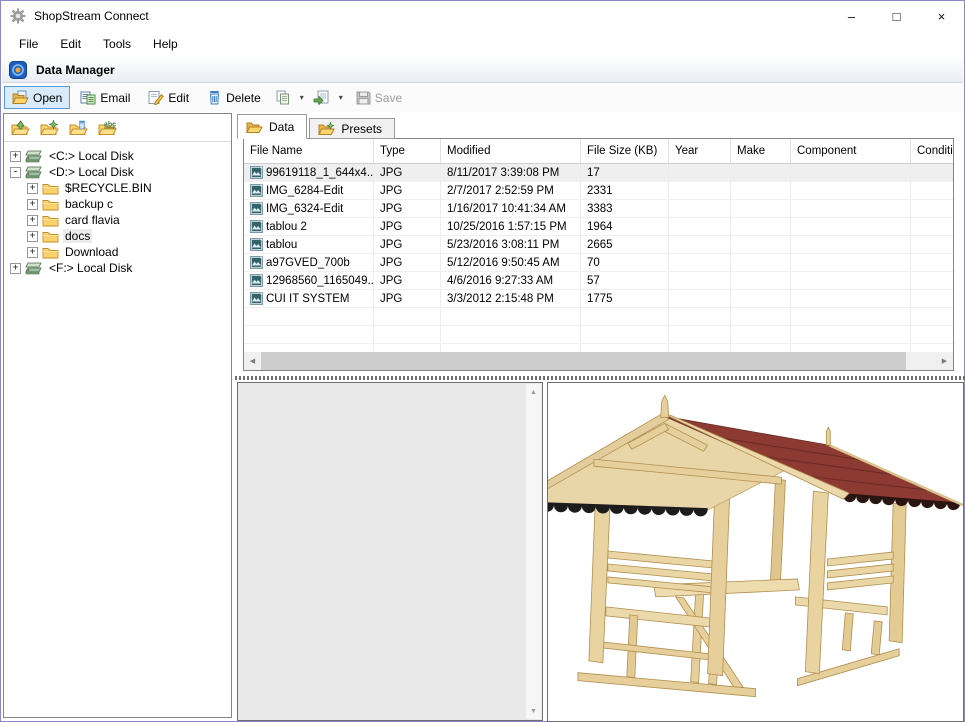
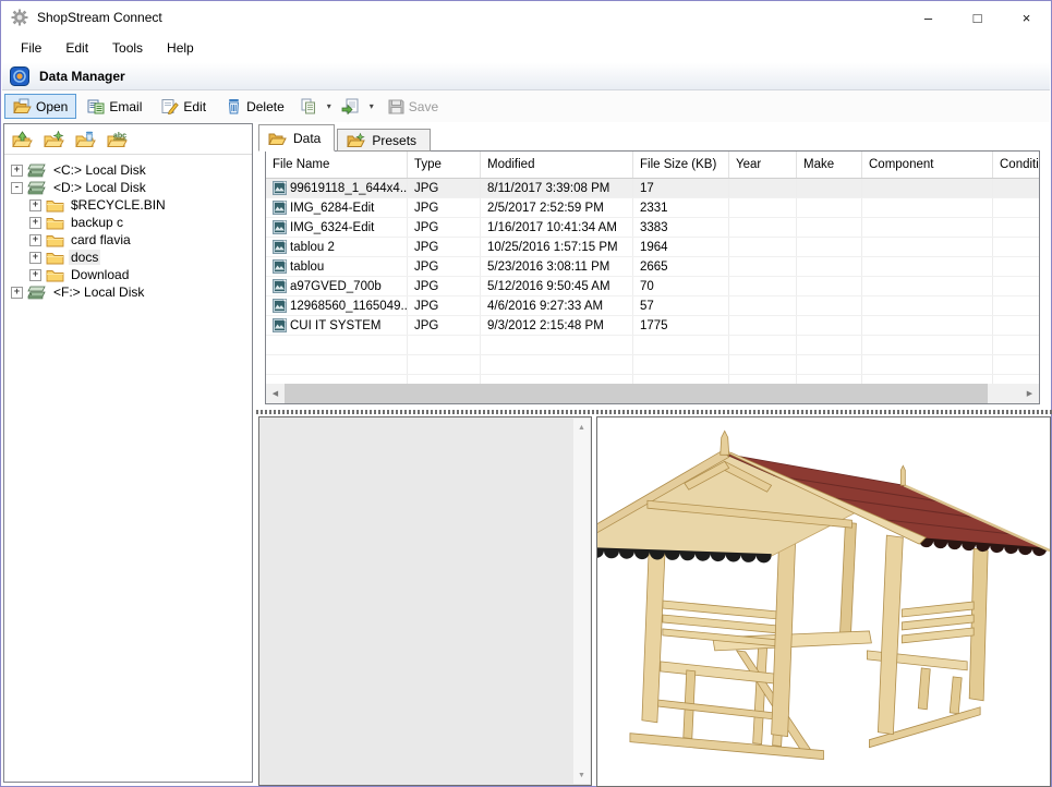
  ShopStream Connect
  –
  □
  ×
  File
  Edit
  Tools
  Help
  Data Manager
  Open
  Email
  Edit
  Delete
  ▾
  ▾
  Save
  +
  <C:> Local Disk
  -
  <D:> Local Disk
  +
  $RECYCLE.BIN
  +
  backup c
  +
  card flavia
  +
  docs
  +
  Download
  +
  <F:> Local Disk
  Data
  Presets
  File Name
  Type
  Modified
  File Size (KB)
  Year
  Make
  Component
  Conditi
  99619118_1_644x4..
  JPG
  8/11/2017 3:39:08 PM
  17
  IMG_6284-Edit
  JPG
- 2/7/2017 2:52:59 PM
+ 2/5/2017 2:52:59 PM
  2331
  IMG_6324-Edit
  JPG
  1/16/2017 10:41:34 AM
  3383
  tablou 2
  JPG
  10/25/2016 1:57:15 PM
  1964
  tablou
  JPG
  5/23/2016 3:08:11 PM
  2665
  a97GVED_700b
  JPG
  5/12/2016 9:50:45 AM
  70
  12968560_1165049..
  JPG
  4/6/2016 9:27:33 AM
  57
  CUI IT SYSTEM
  JPG
- 3/3/2012 2:15:48 PM
+ 9/3/2012 2:15:48 PM
  1775
